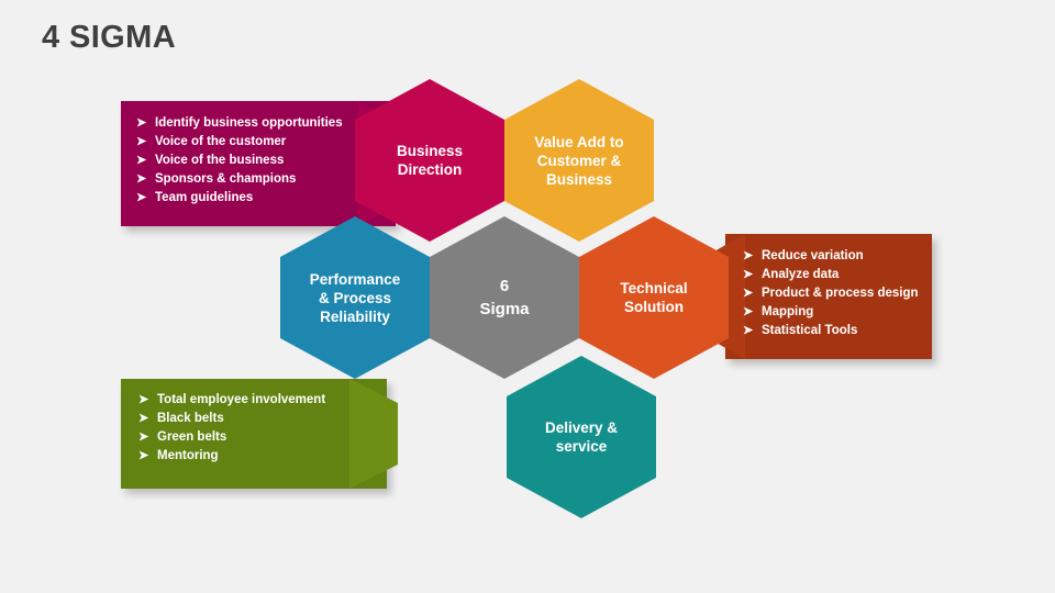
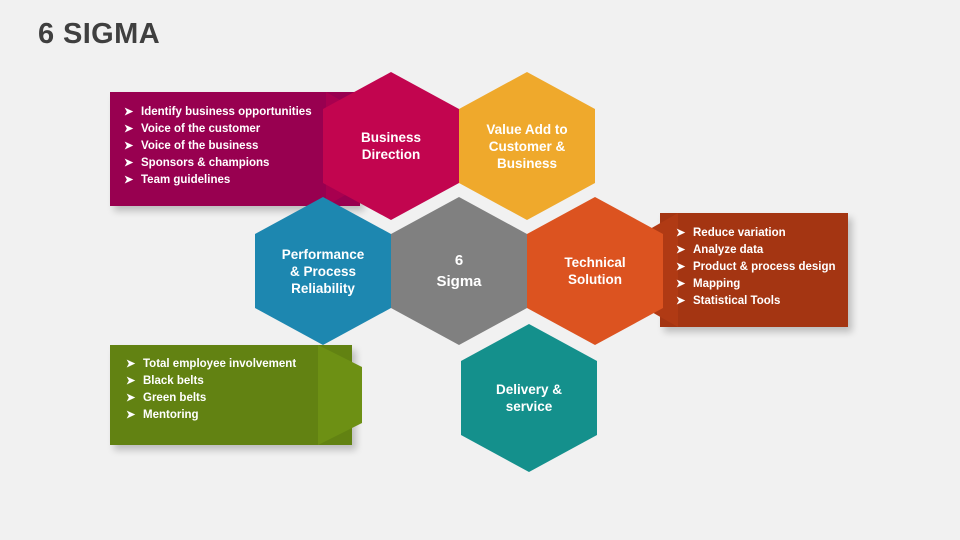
- 4 SIGMA
+ 6 SIGMA
  ➤
  Identify business opportunities
  ➤
  Voice of the customer
  ➤
  Voice of the business
  ➤
  Sponsors & champions
  ➤
  Team guidelines
  ➤
  Reduce variation
  ➤
  Analyze data
  ➤
  Product & process design
  ➤
  Mapping
  ➤
  Statistical Tools
  ➤
  Total employee involvement
  ➤
  Black belts
  ➤
  Green belts
  ➤
  Mentoring
  Performance
  & Process
  Reliability
  Technical
  Solution
  Business
  Direction
  Value Add to
  Customer &
  Business
  Delivery &
  service
  6
  Sigma
